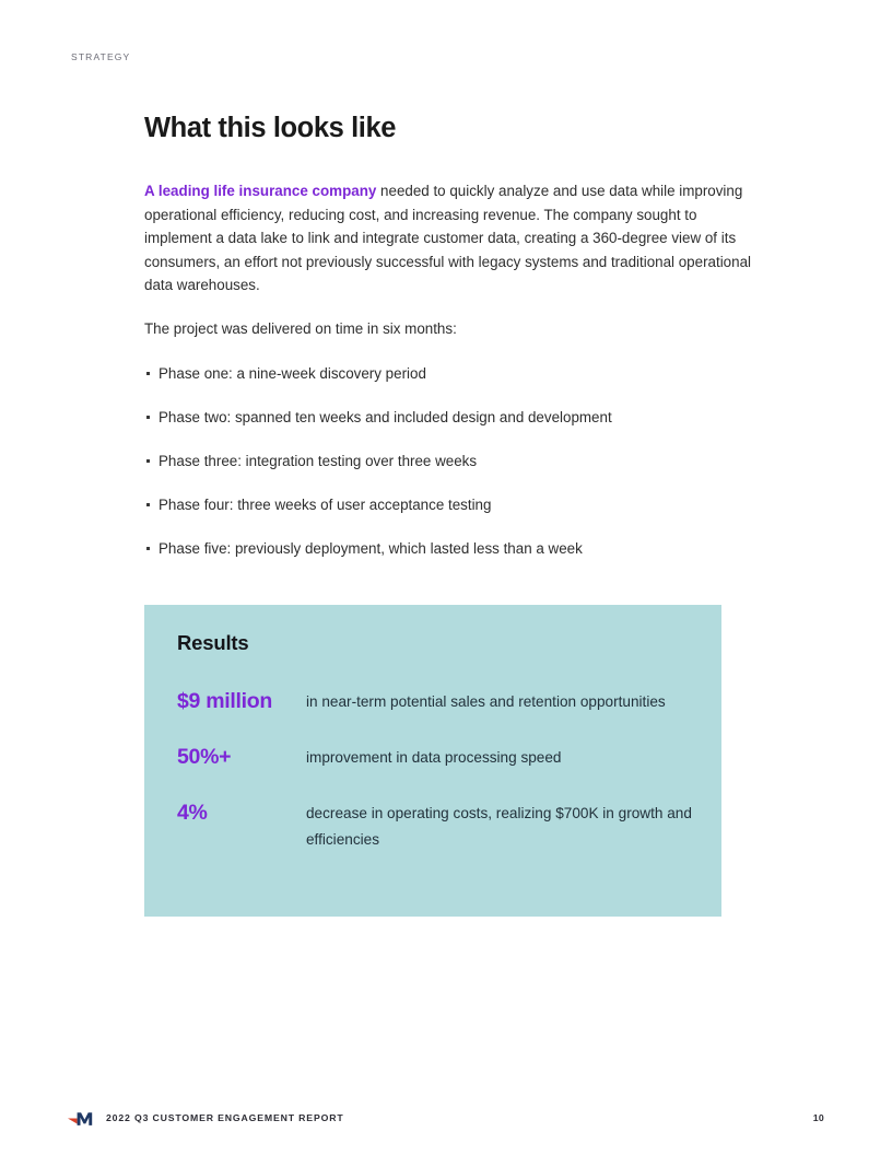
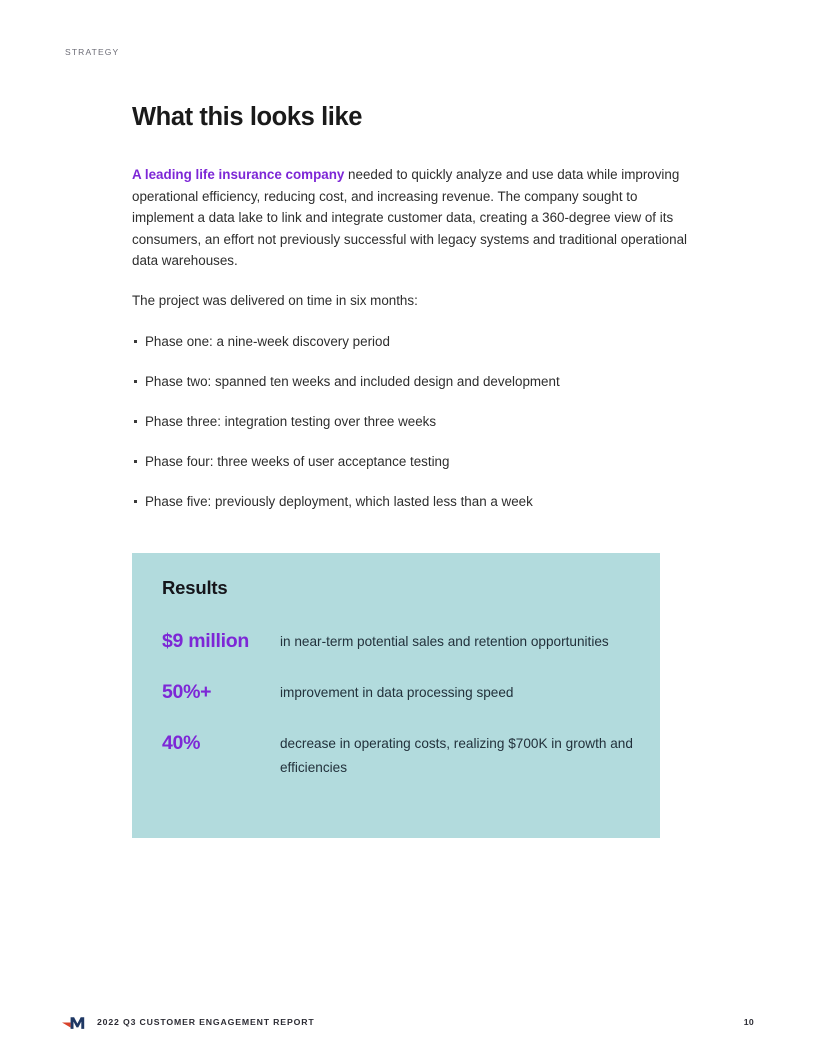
  STRATEGY
  What this looks like
  A leading life insurance company needed to quickly analyze and use data while improving operational efficiency, reducing cost, and increasing revenue. The company sought to implement a data lake to link and integrate customer data, creating a 360-degree view of its consumers, an effort not previously successful with legacy systems and traditional operational data warehouses.
  The project was delivered on time in six months:
  Phase one: a nine-week discovery period
  Phase two: spanned ten weeks and included design and development
  Phase three: integration testing over three weeks
  Phase four: three weeks of user acceptance testing
  Phase five: previously deployment, which lasted less than a week
  Results
  $9 million
  in near-term potential sales and retention opportunities
  50%+
  improvement in data processing speed
- 4%
+ 40%
  decrease in operating costs, realizing $700K in growth and efficiencies
  2022 Q3 CUSTOMER ENGAGEMENT REPORT
  10
